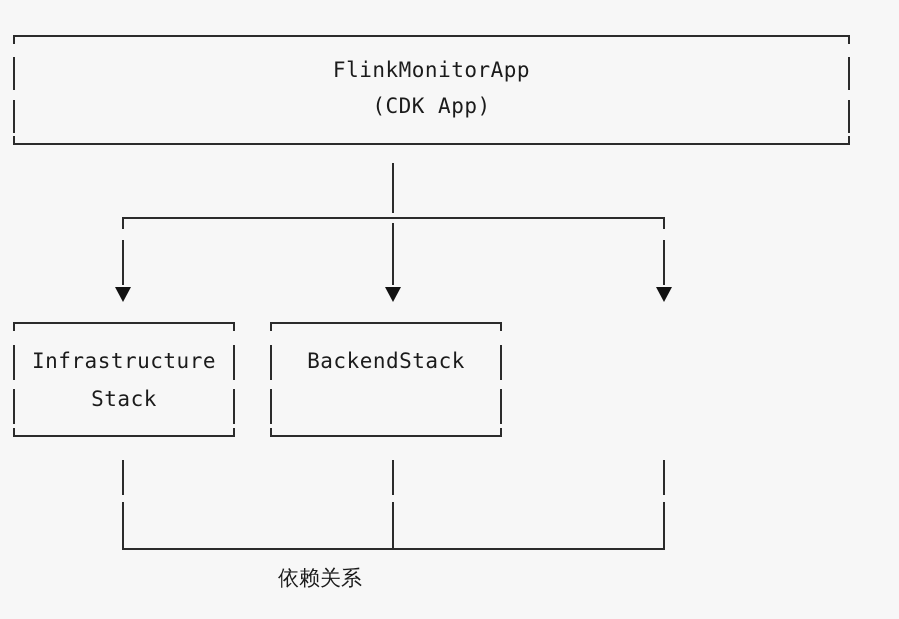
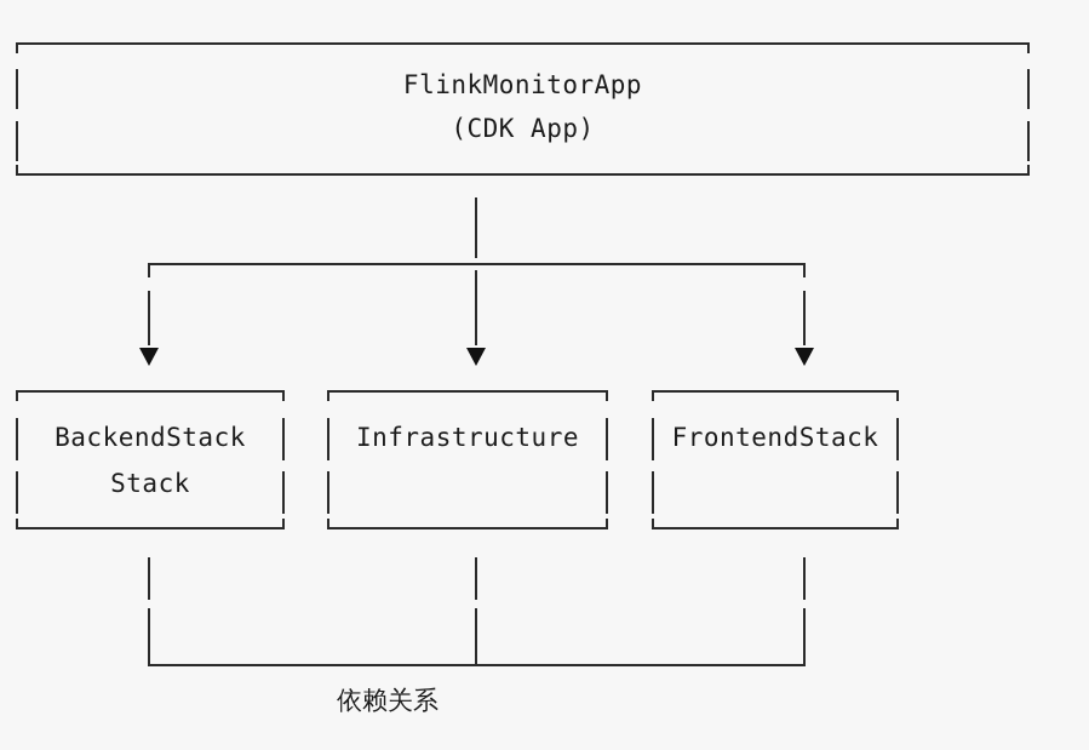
  FlinkMonitorApp
  (CDK App)
- Infrastructure
+ BackendStack
  Stack
- BackendStack
+ Infrastructure
+ FrontendStack
  依赖关系
